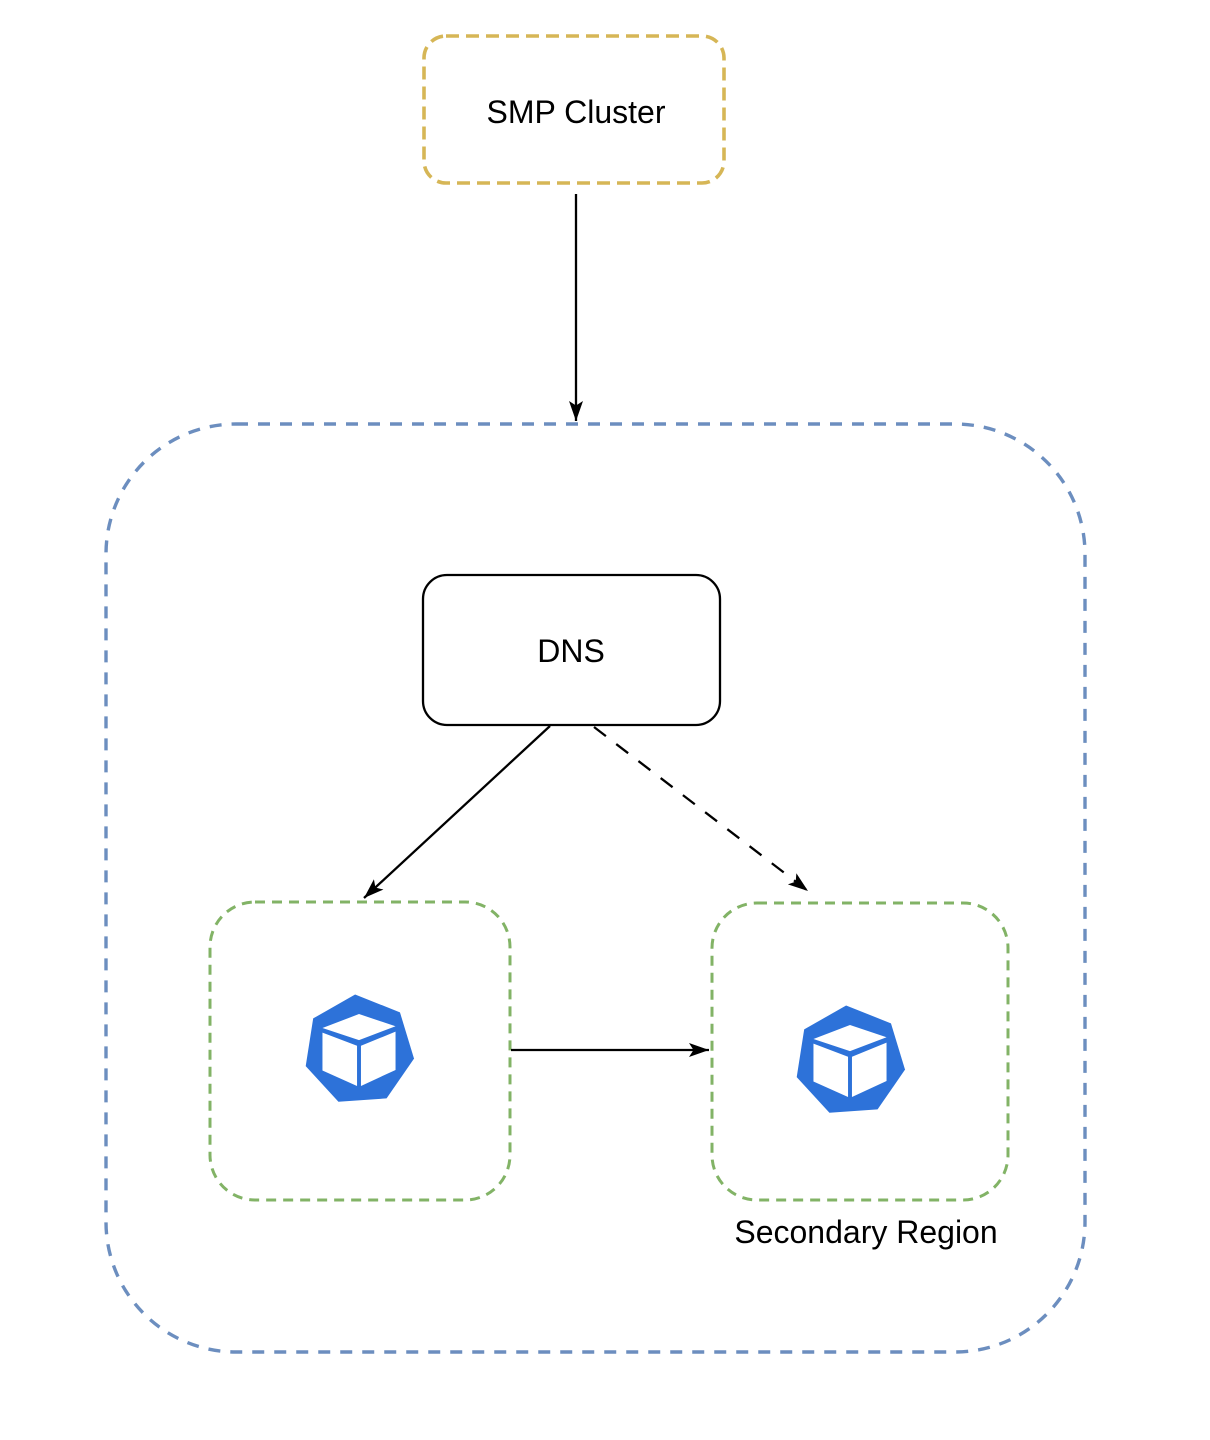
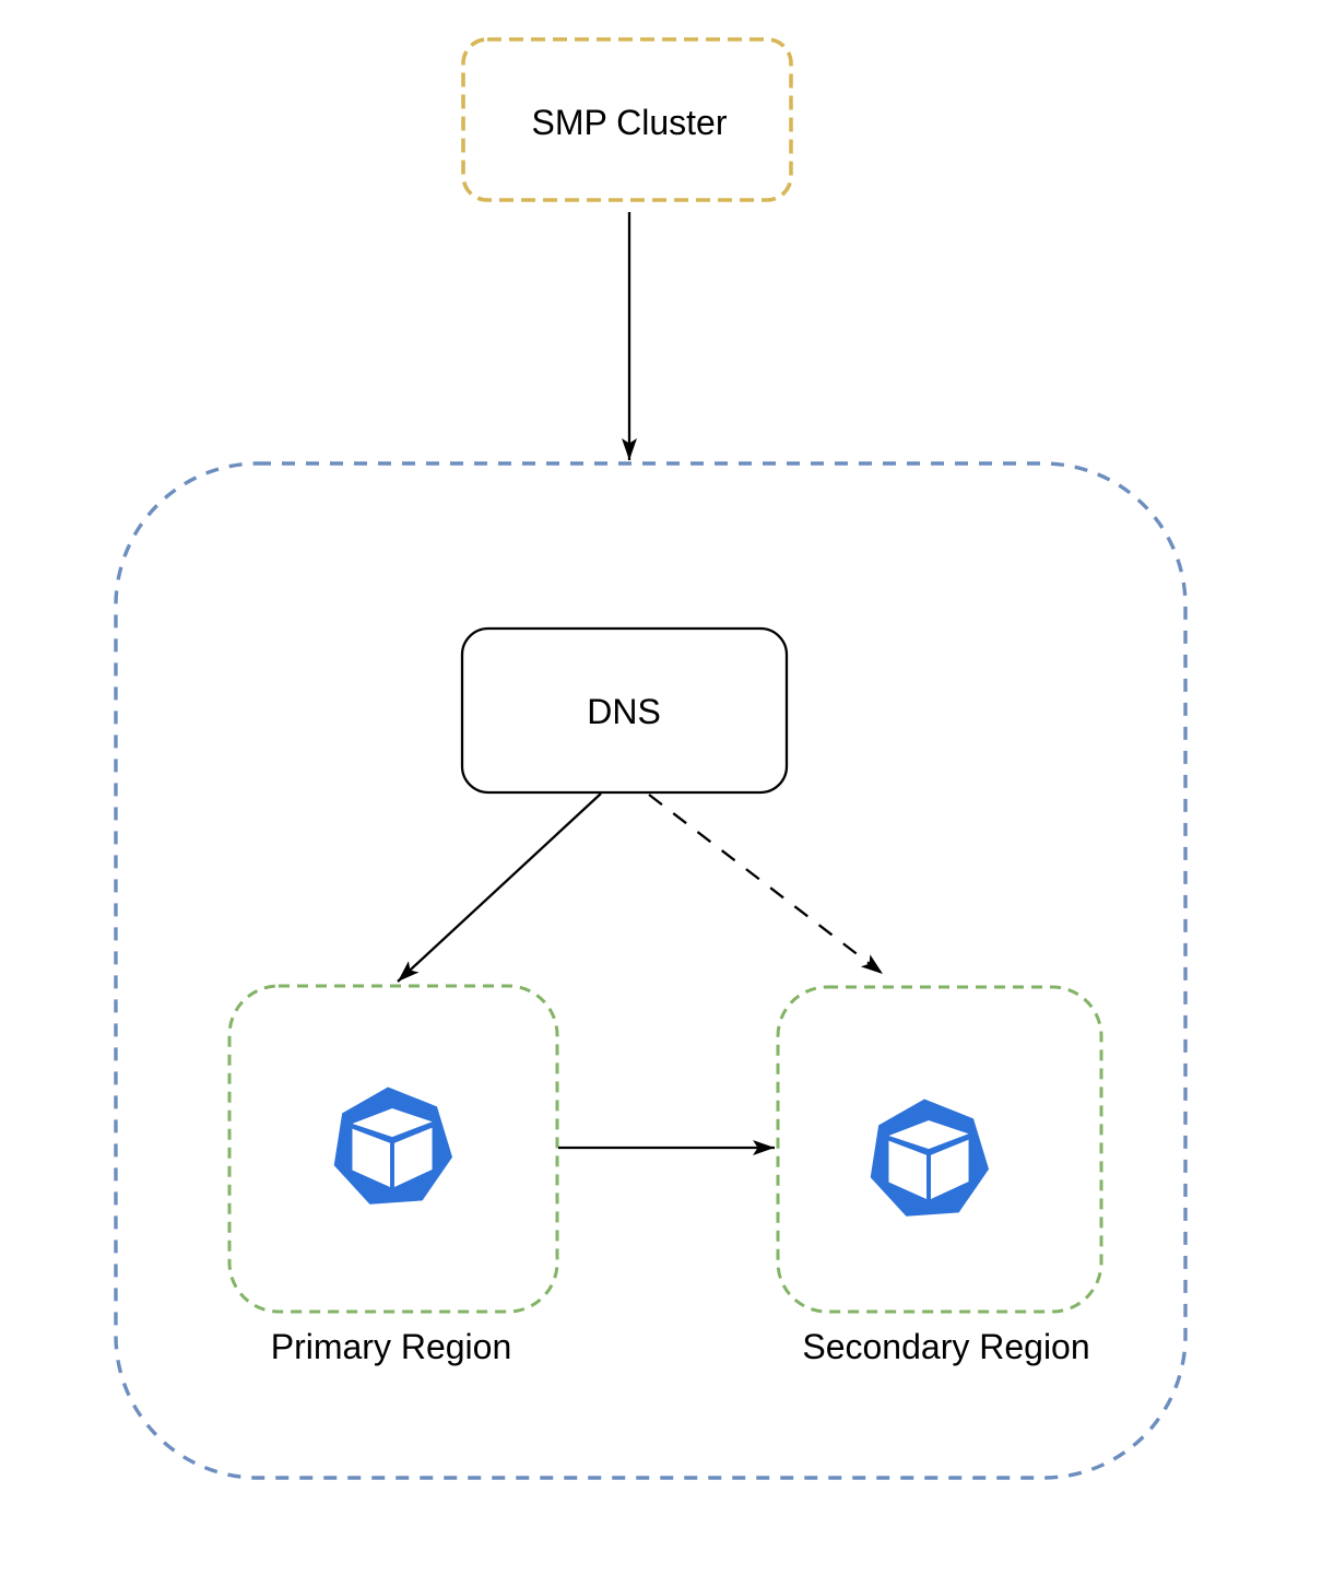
  SMP Cluster
  DNS
+ Primary Region
  Secondary Region
